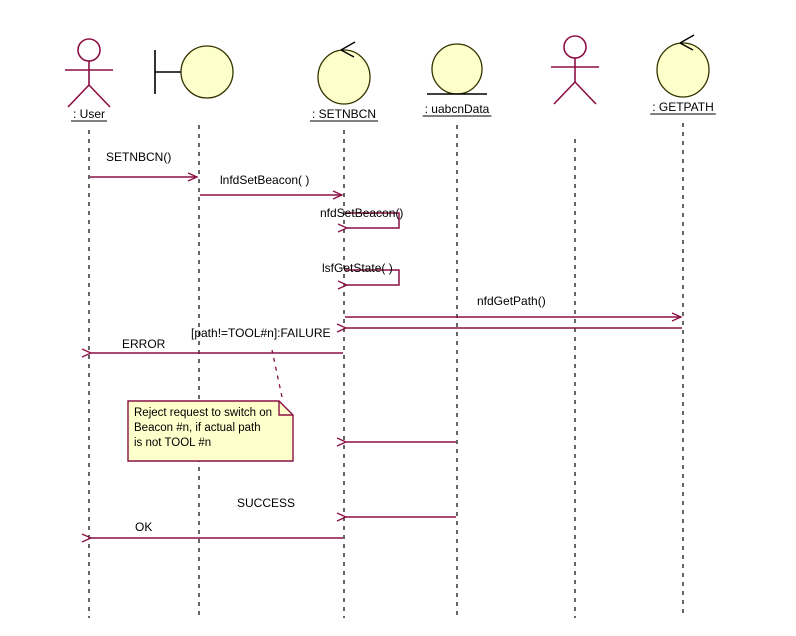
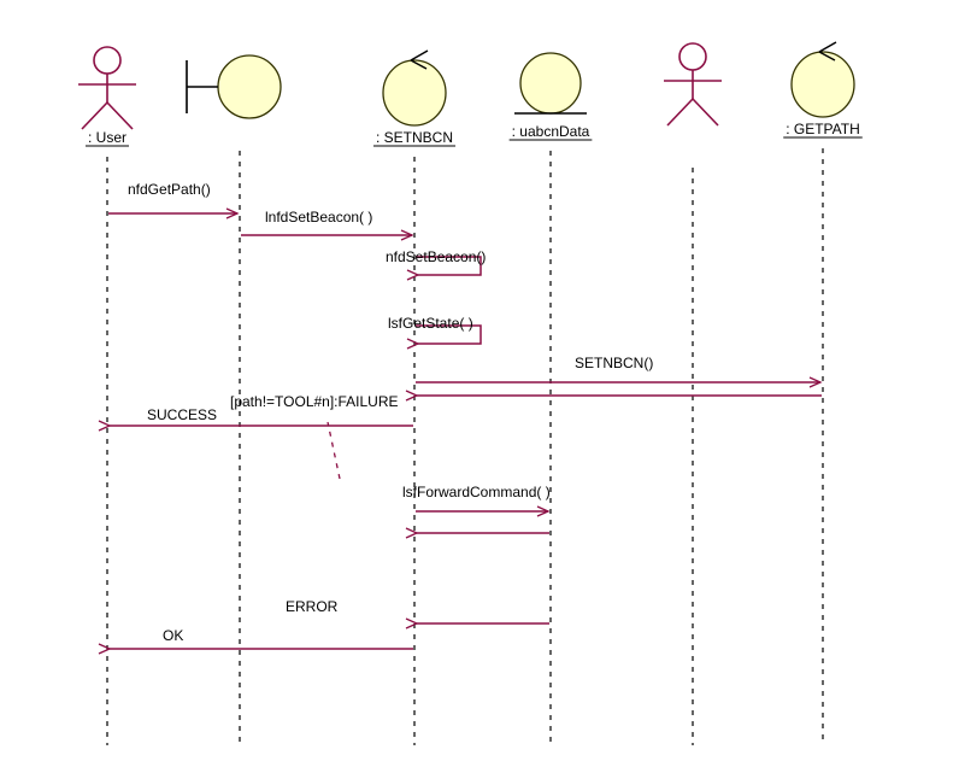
  : User
  : SETNBCN
  : uabcnData
  : GETPATH
- SETNBCN()
+ nfdGetPath()
  lnfdSetBeacon( )
  nfdSetBeacon()
  lsfGetState( )
- nfdGetPath()
+ SETNBCN()
  [path!=TOOL#n]:FAILURE
- ERROR
+ SUCCESS
+ lsfForwardCommand( )
- SUCCESS
+ ERROR
  OK
- Reject request to switch on
- Beacon #n, if actual path
- is not TOOL #n
